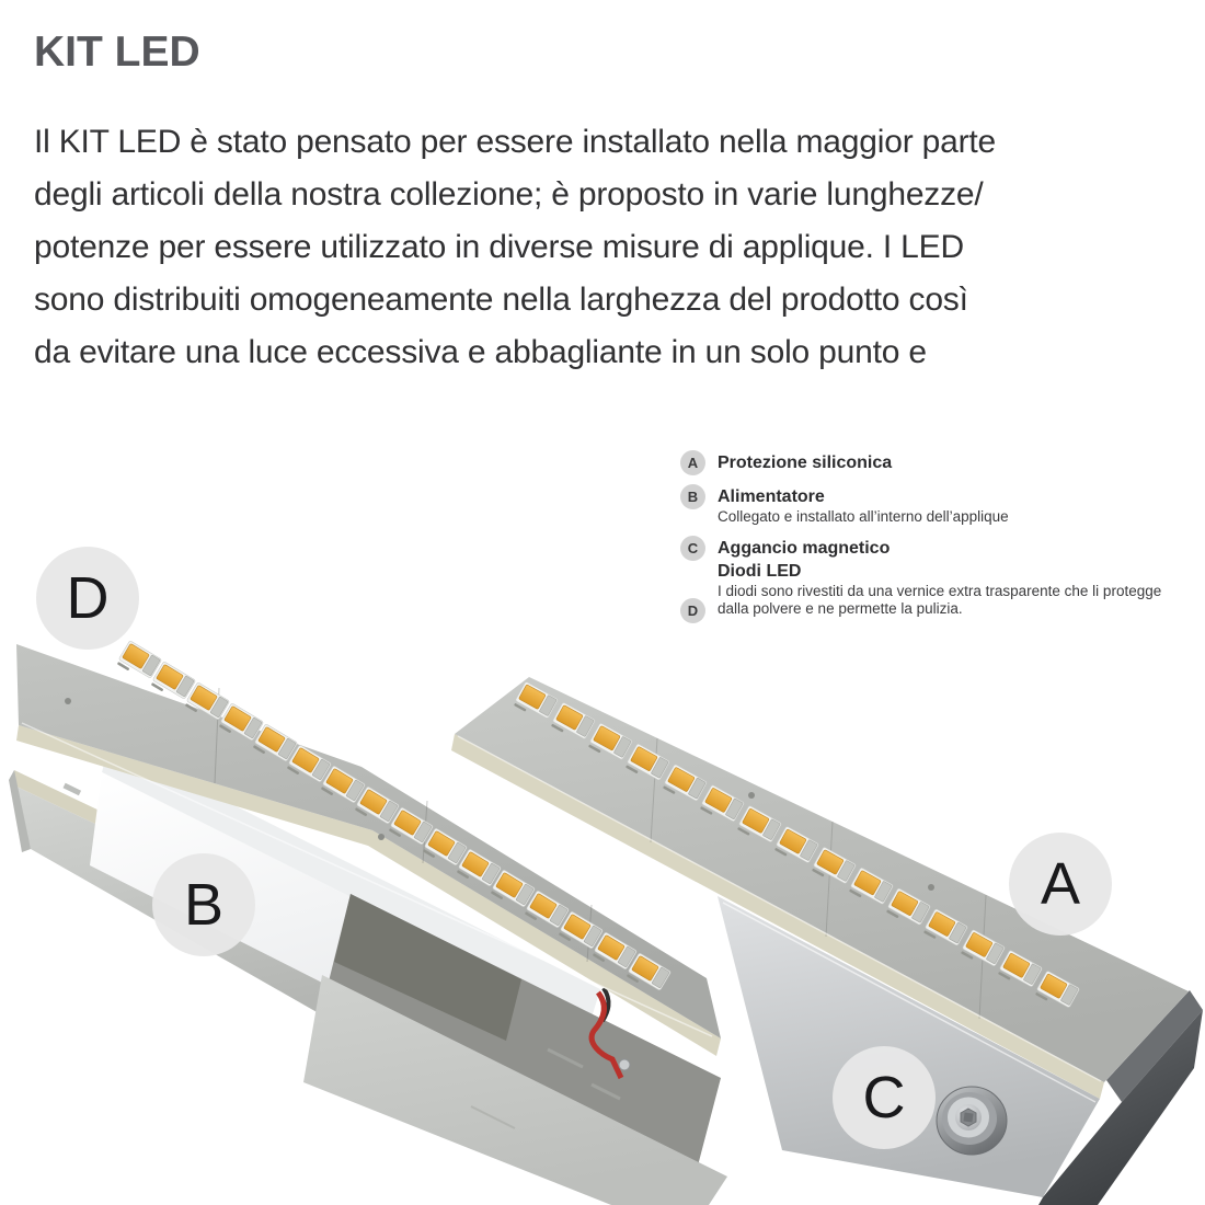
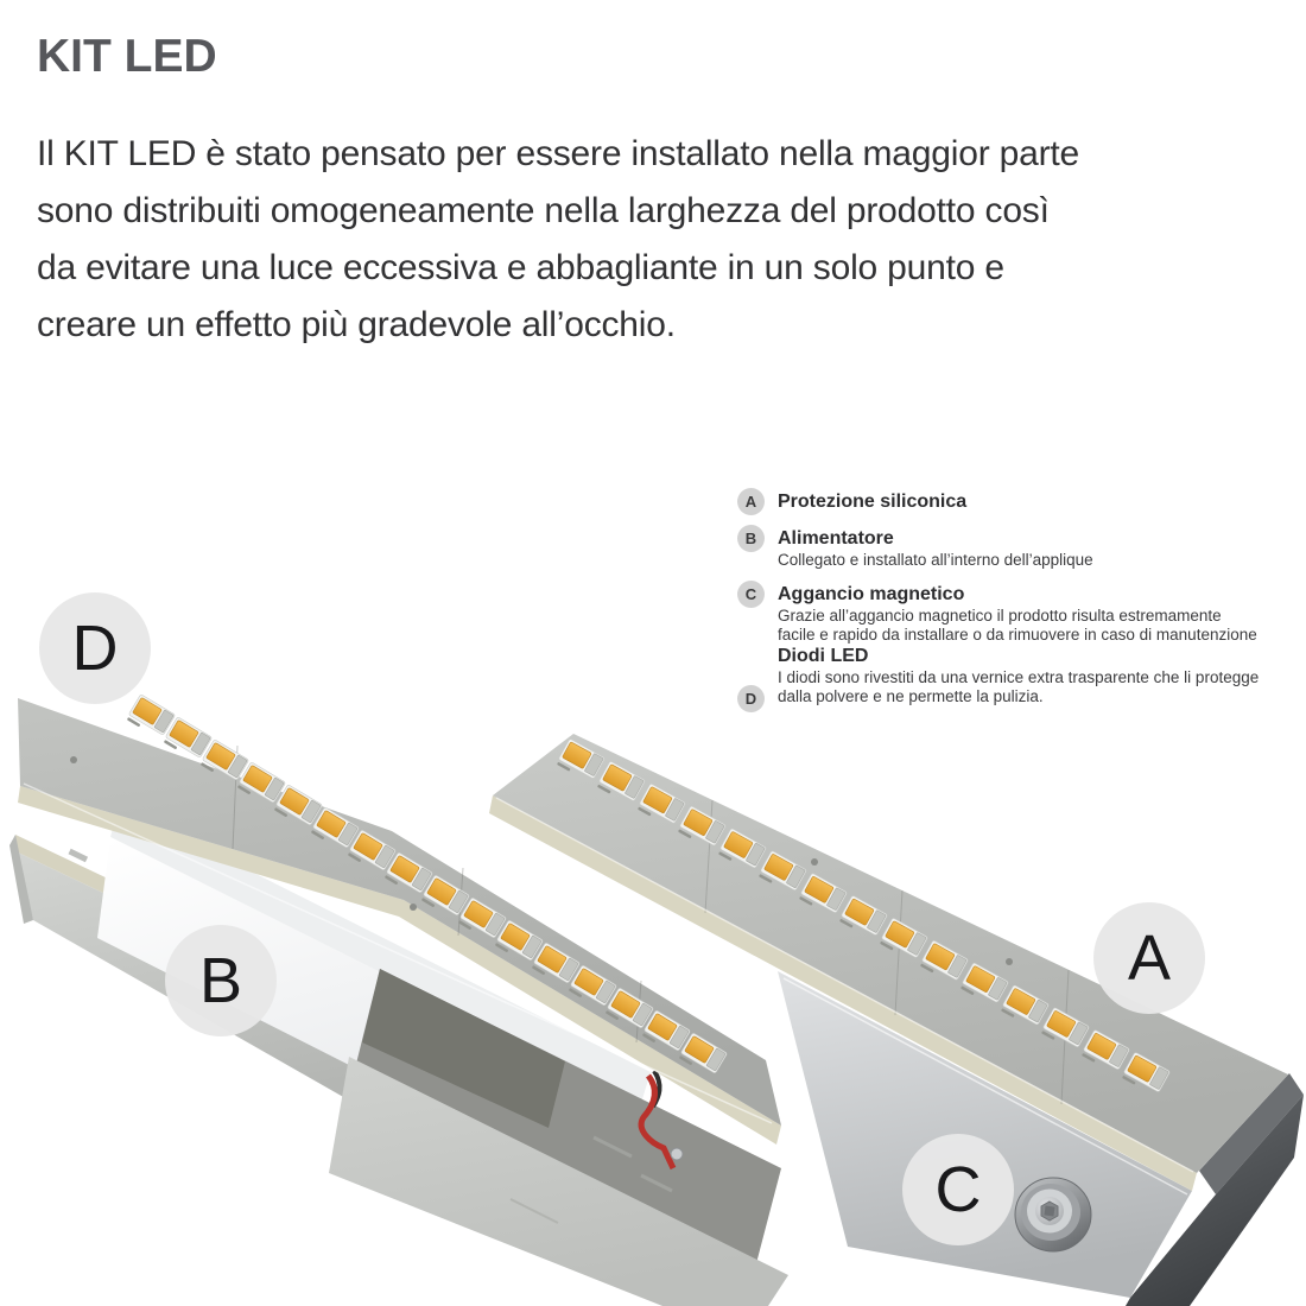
  KIT LED
  Il KIT LED è stato pensato per essere installato nella maggior parte
- degli articoli della nostra collezione; è proposto in varie lunghezze/
- potenze per essere utilizzato in diverse misure di applique. I LED
  sono distribuiti omogeneamente nella larghezza del prodotto così
  da evitare una luce eccessiva e abbagliante in un solo punto e
+ creare un effetto più gradevole all’occhio.
  A
  Protezione siliconica
  B
  Alimentatore
  Collegato e installato all’interno dell’applique
  C
  Aggancio magnetico
+ Grazie all’aggancio magnetico il prodotto risulta estremamente
+ facile e rapido da installare o da rimuovere in caso di manutenzione
  D
  Diodi LED
  I diodi sono rivestiti da una vernice extra trasparente che li protegge
  dalla polvere e ne permette la pulizia.
  C
  D
  B
  A
